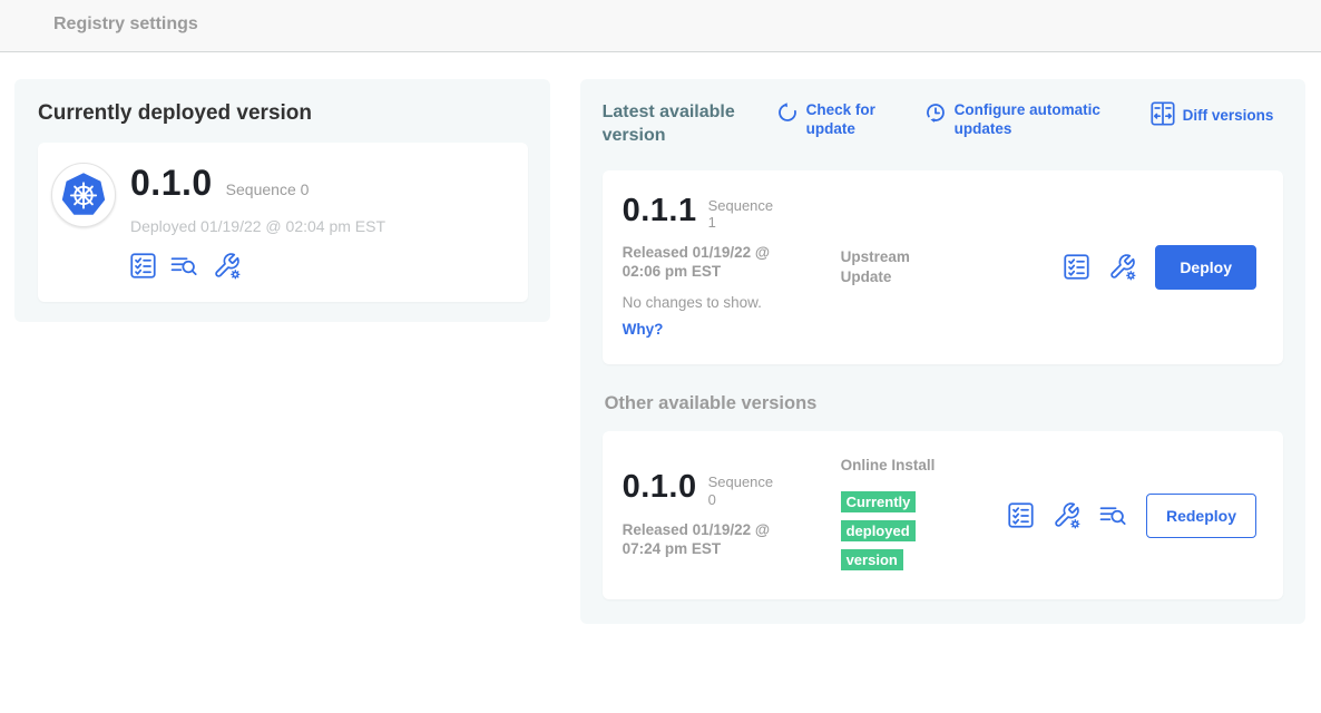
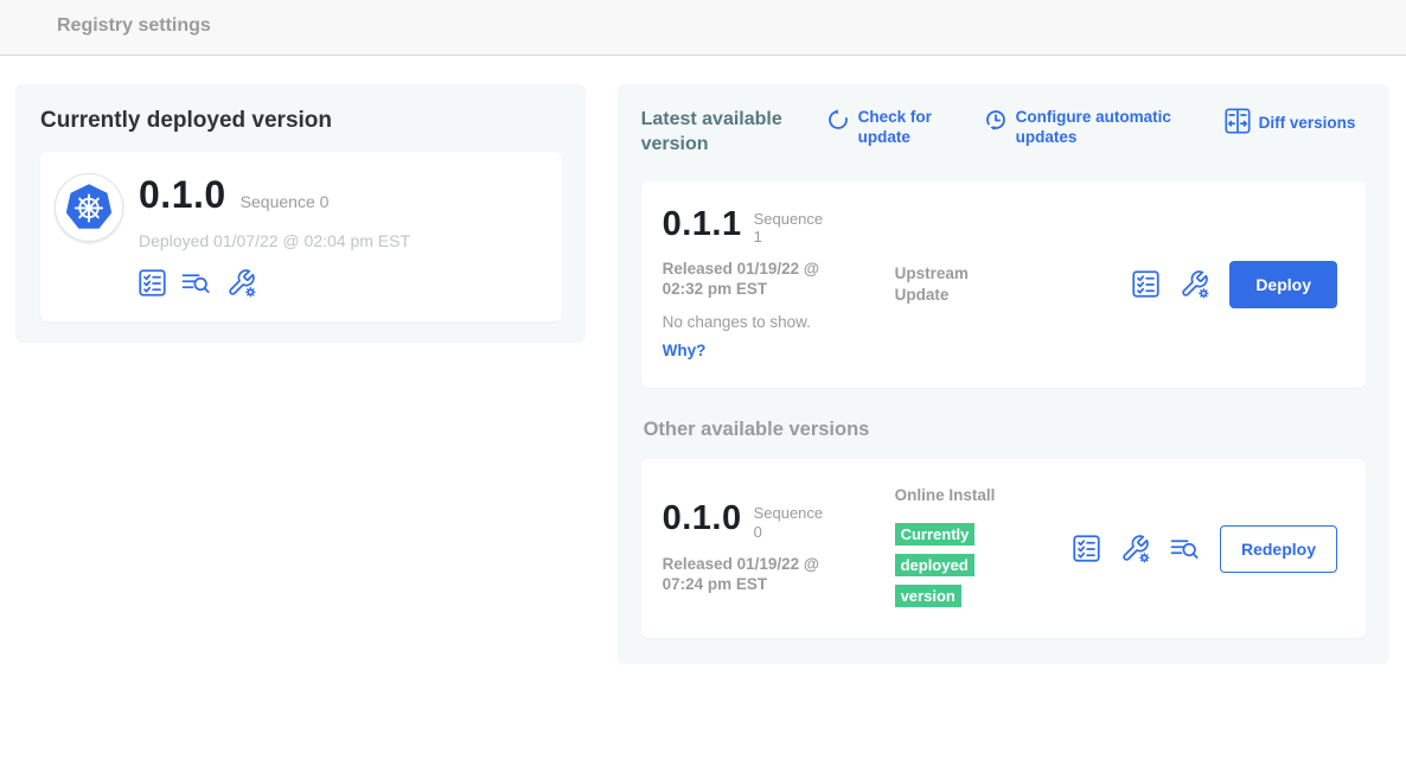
  Registry settings
  Currently deployed version
  0.1.0
  Sequence 0
- Deployed 01/19/22 @ 02:04 pm EST
+ Deployed 01/07/22 @ 02:04 pm EST
  Latest available version
  Check for update
  Configure automatic updates
  Diff versions
  0.1.1
  Sequence 1
- Released 01/19/22 @ 02:06 pm EST
+ Released 01/19/22 @ 02:32 pm EST
  No changes to show.
  Why?
  Upstream Update
  Deploy
  Other available versions
  0.1.0
  Sequence 0
  Released 01/19/22 @ 07:24 pm EST
  Online Install
  Currently deployed version
  Redeploy
